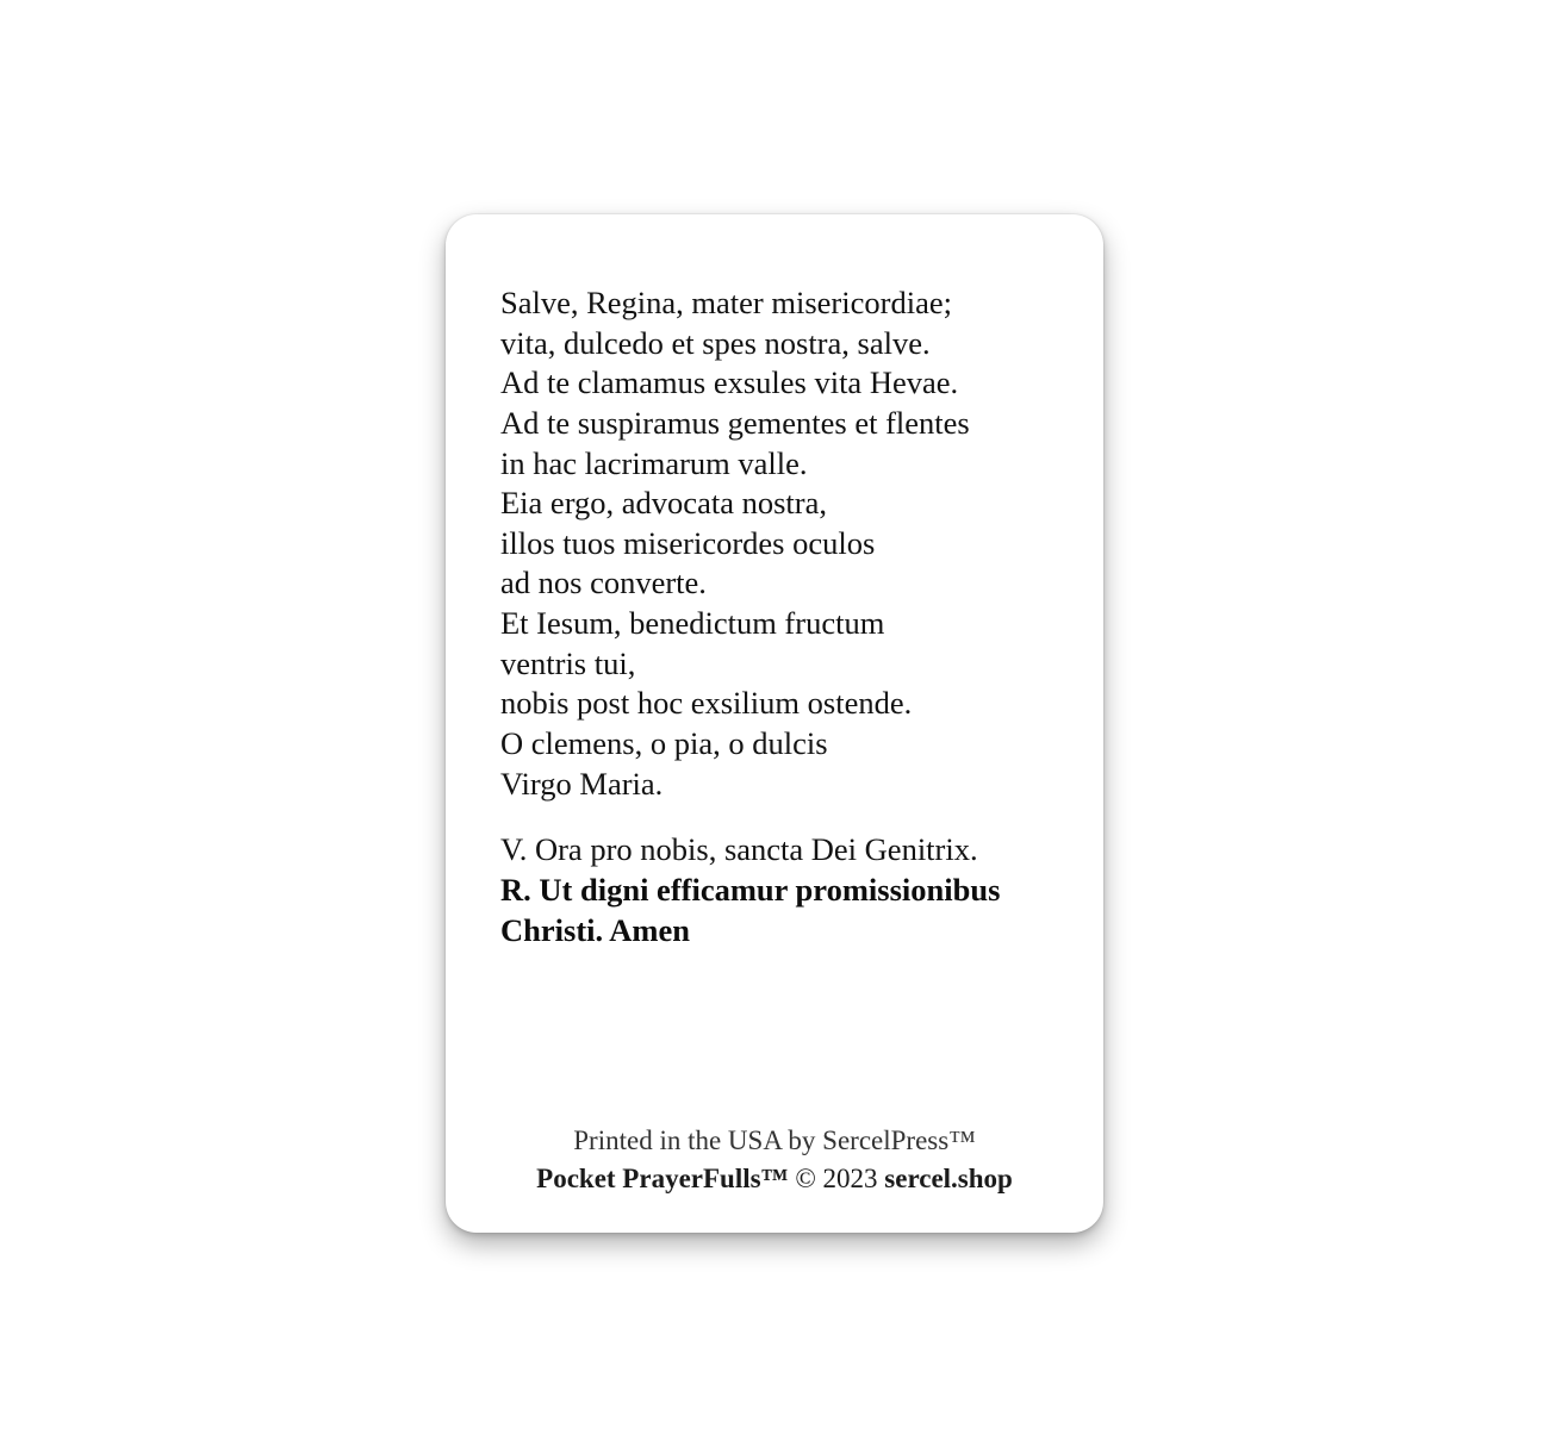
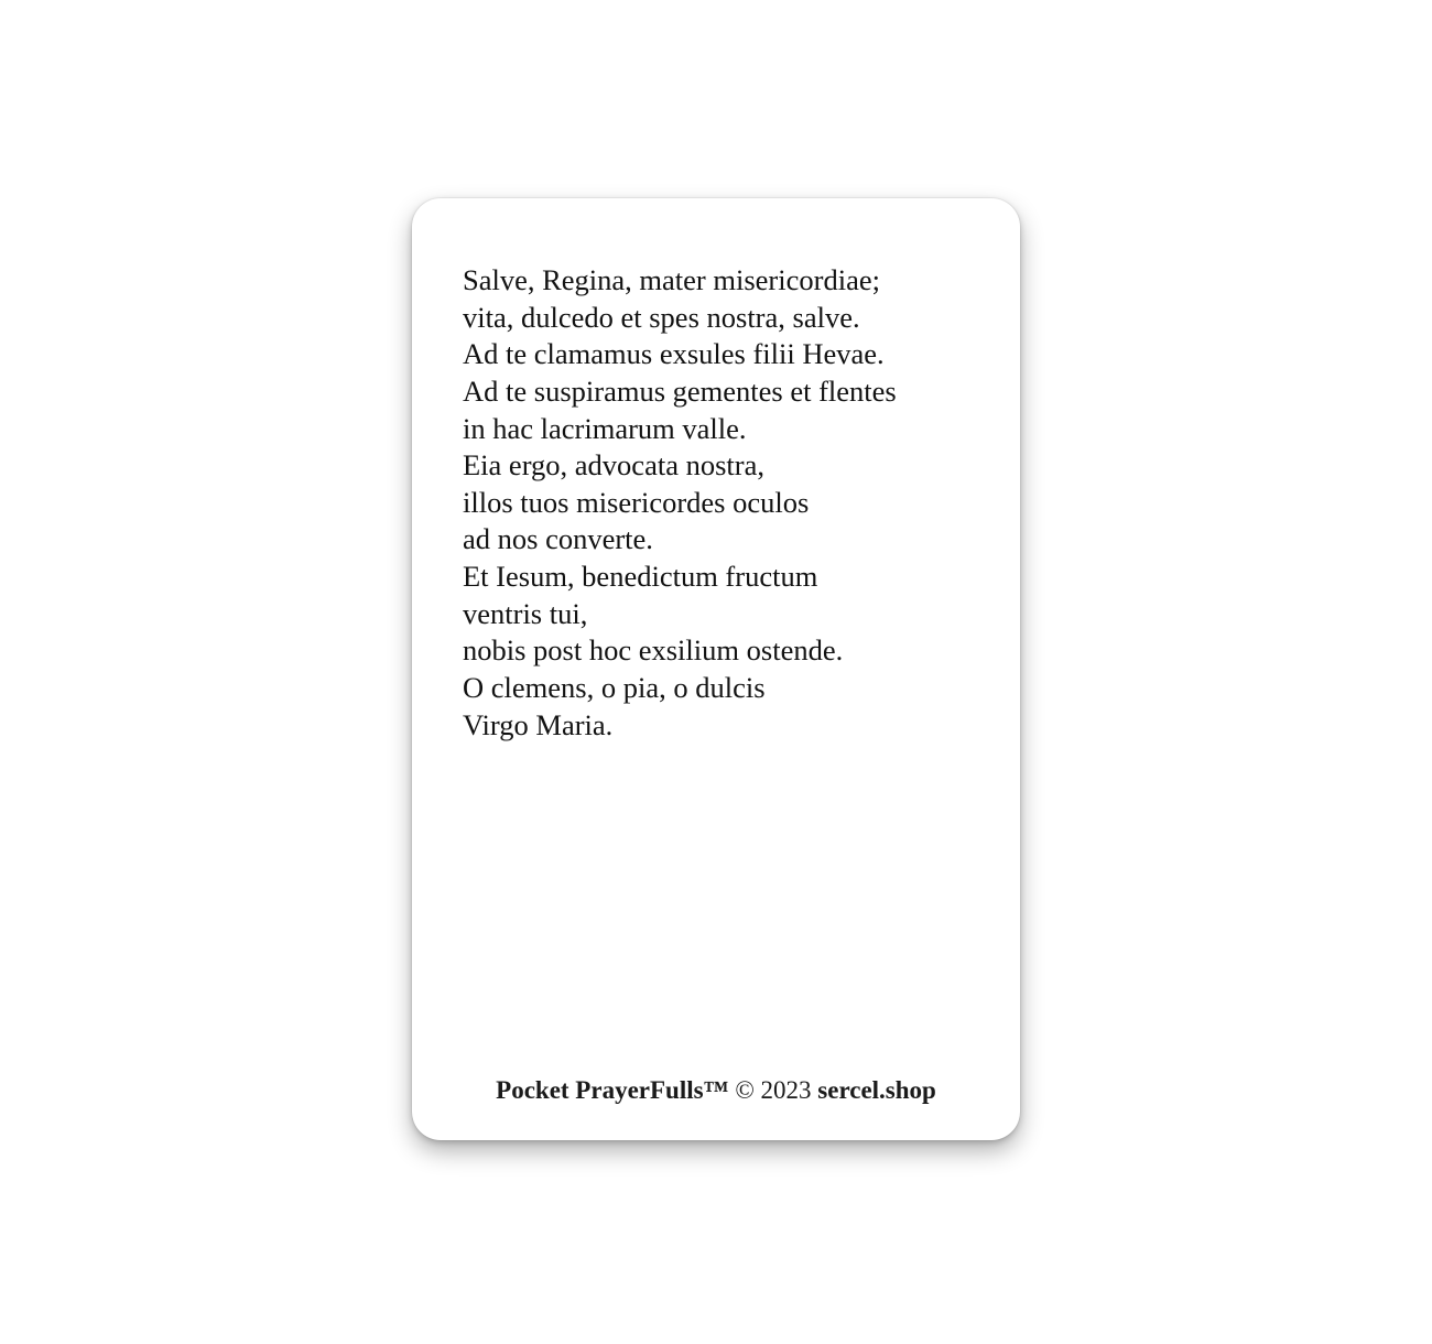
  Salve, Regina, mater misericordiae;
  vita, dulcedo et spes nostra, salve.
- Ad te clamamus exsules vita Hevae.
+ Ad te clamamus exsules filii Hevae.
  Ad te suspiramus gementes et flentes
  in hac lacrimarum valle.
  Eia ergo, advocata nostra,
  illos tuos misericordes oculos
  ad nos converte.
  Et Iesum, benedictum fructum
  ventris tui,
  nobis post hoc exsilium ostende.
  O clemens, o pia, o dulcis
  Virgo Maria.
- V. Ora pro nobis, sancta Dei Genitrix.
- R. Ut digni efficamur promissionibus
- Christi. Amen
- Printed in the USA by SercelPress™
  Pocket PrayerFulls™ © 2023 sercel.shop
